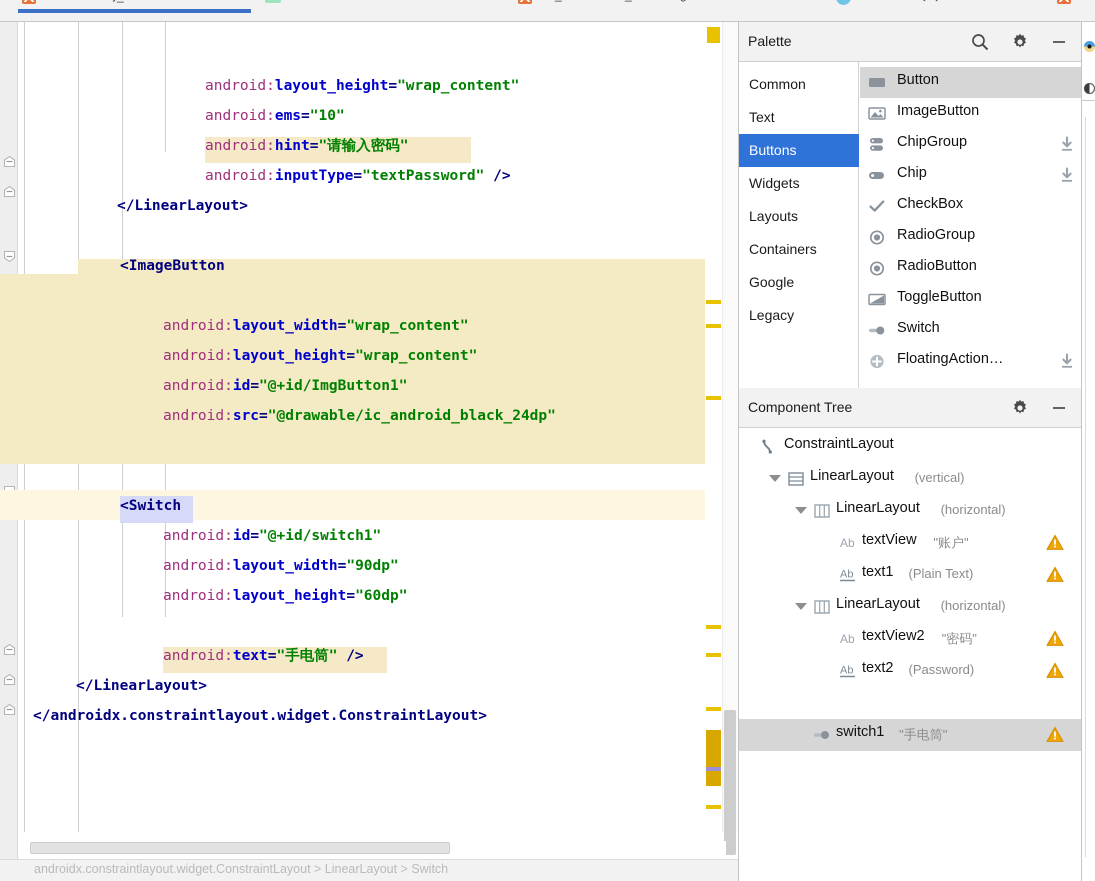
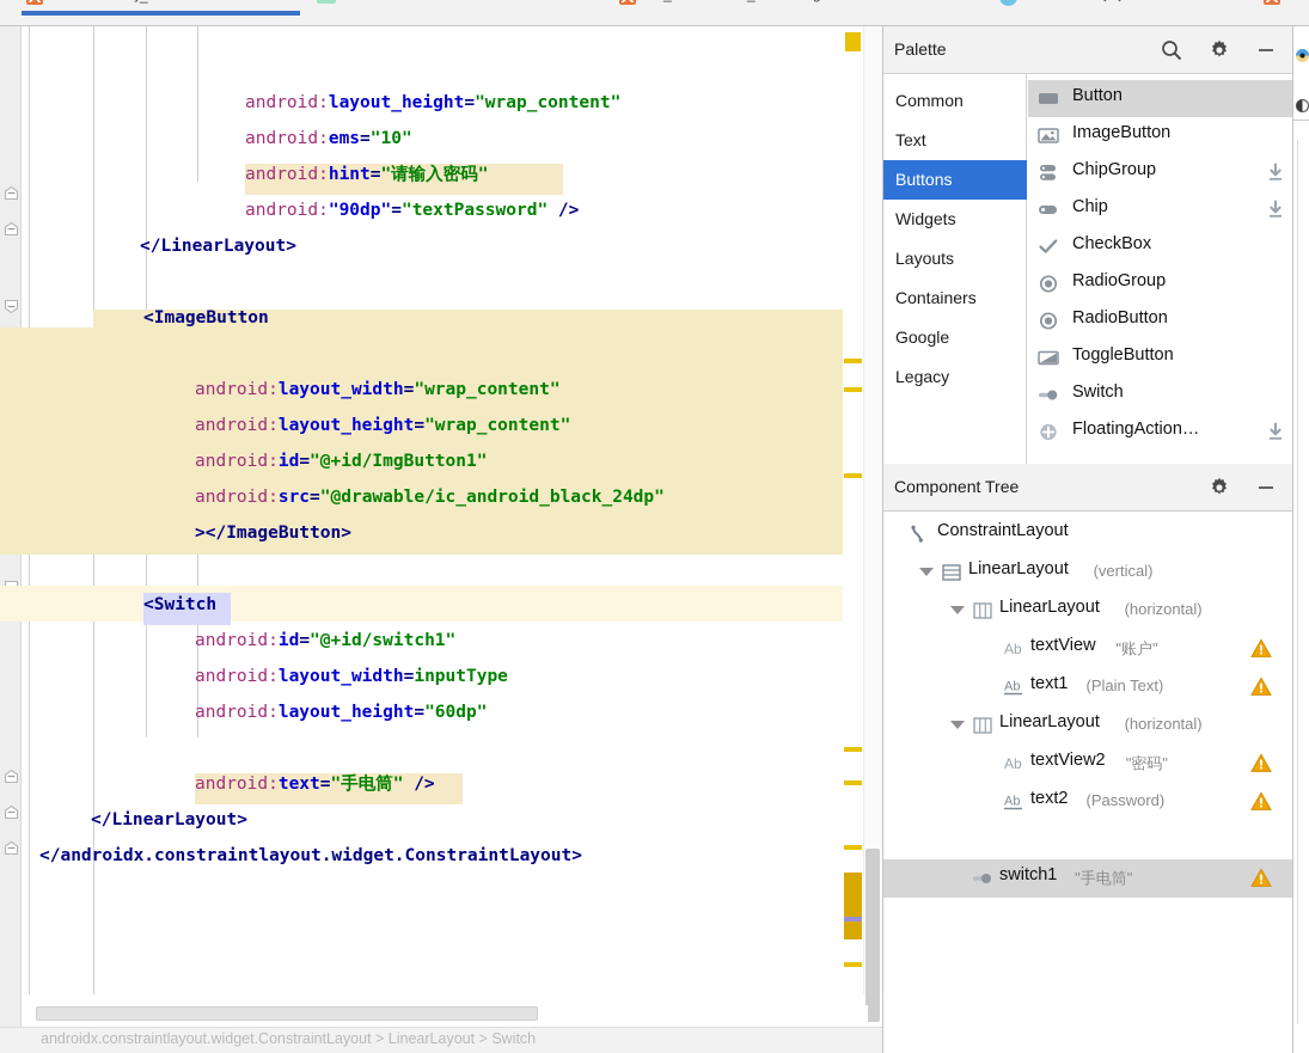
  android:layout_height="wrap_content"
  android:ems="10"
  android:hint="请输入密码"
- android:inputType="textPassword" />
+ android:"90dp"="textPassword" />
  </LinearLayout>
  <ImageButton
  android:layout_width="wrap_content"
  android:layout_height="wrap_content"
  android:id="@+id/ImgButton1"
  android:src="@drawable/ic_android_black_24dp"
+ ></ImageButton>
  <Switch
  android:id="@+id/switch1"
- android:layout_width="90dp"
+ android:layout_width=inputType
  android:layout_height="60dp"
  android:text="手电筒" />
  </LinearLayout>
  </androidx.constraintlayout.widget.ConstraintLayout>
  androidx.constraintlayout.widget.ConstraintLayout > LinearLayout > Switch
  Palette
  Common
  Text
  Buttons
  Widgets
  Layouts
  Containers
  Google
  Legacy
  Button
  ImageButton
  ChipGroup
  Chip
  CheckBox
  RadioGroup
  RadioButton
  ToggleButton
  Switch
  FloatingAction…
  Component Tree
  ConstraintLayout
  LinearLayout
  (vertical)
  LinearLayout
  (horizontal)
  Ab
  textView
  "账户"
  Ab
  text1
  (Plain Text)
  LinearLayout
  (horizontal)
  Ab
  textView2
  "密码"
  Ab
  text2
  (Password)
  switch1
  "手电筒"
